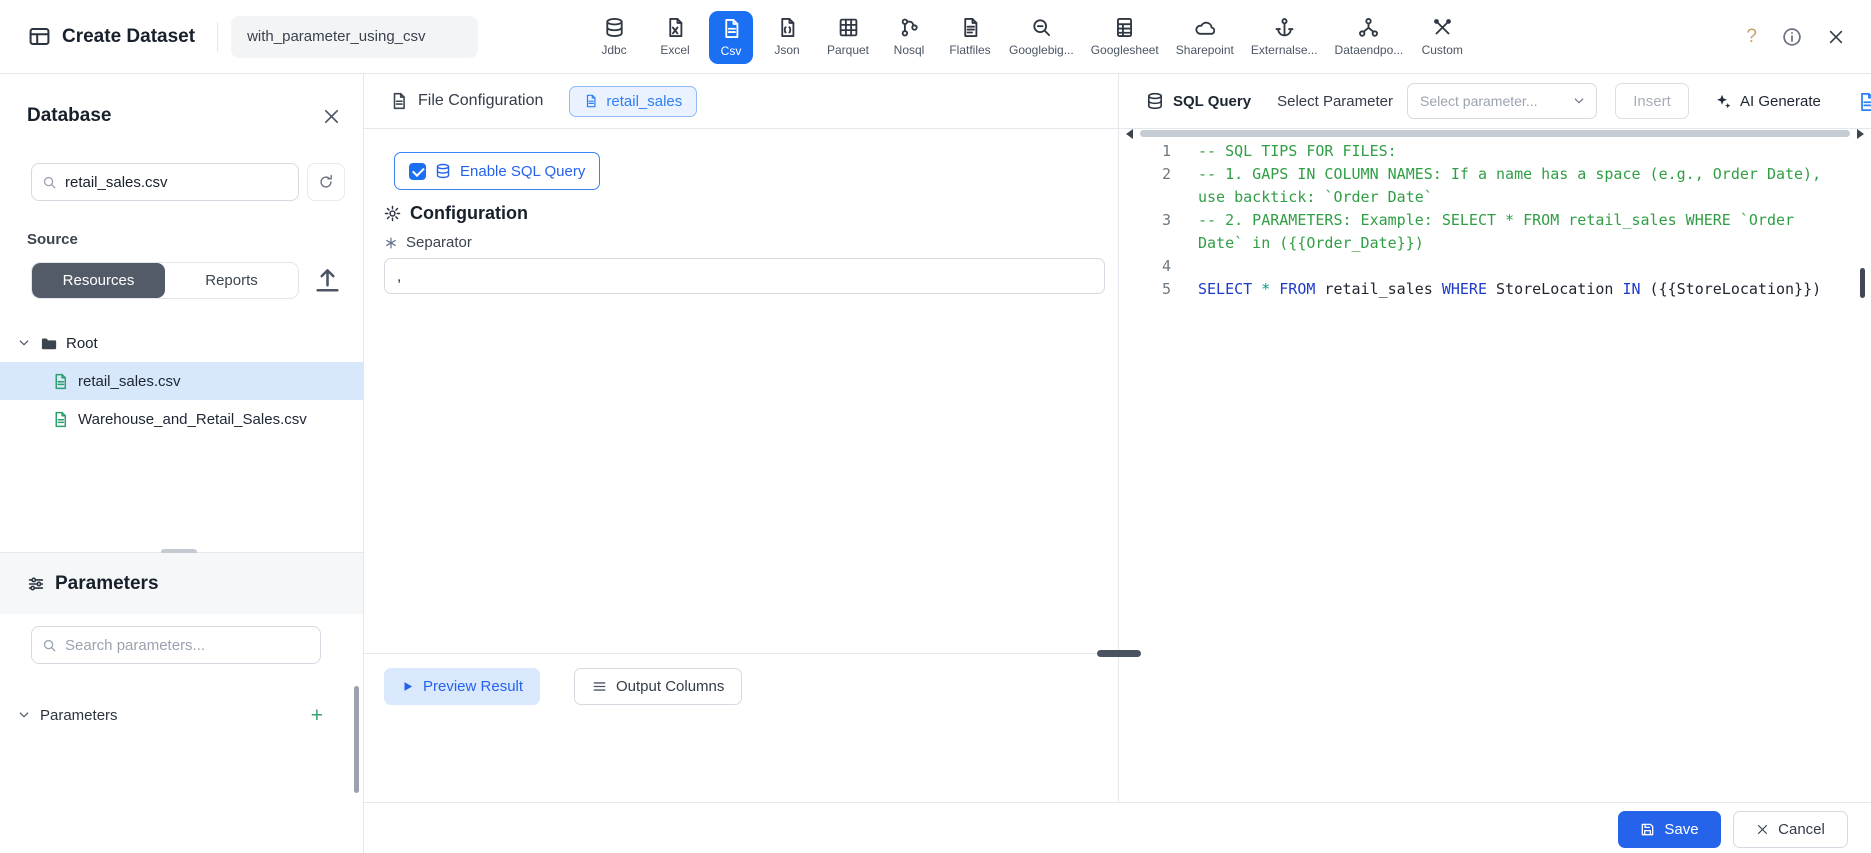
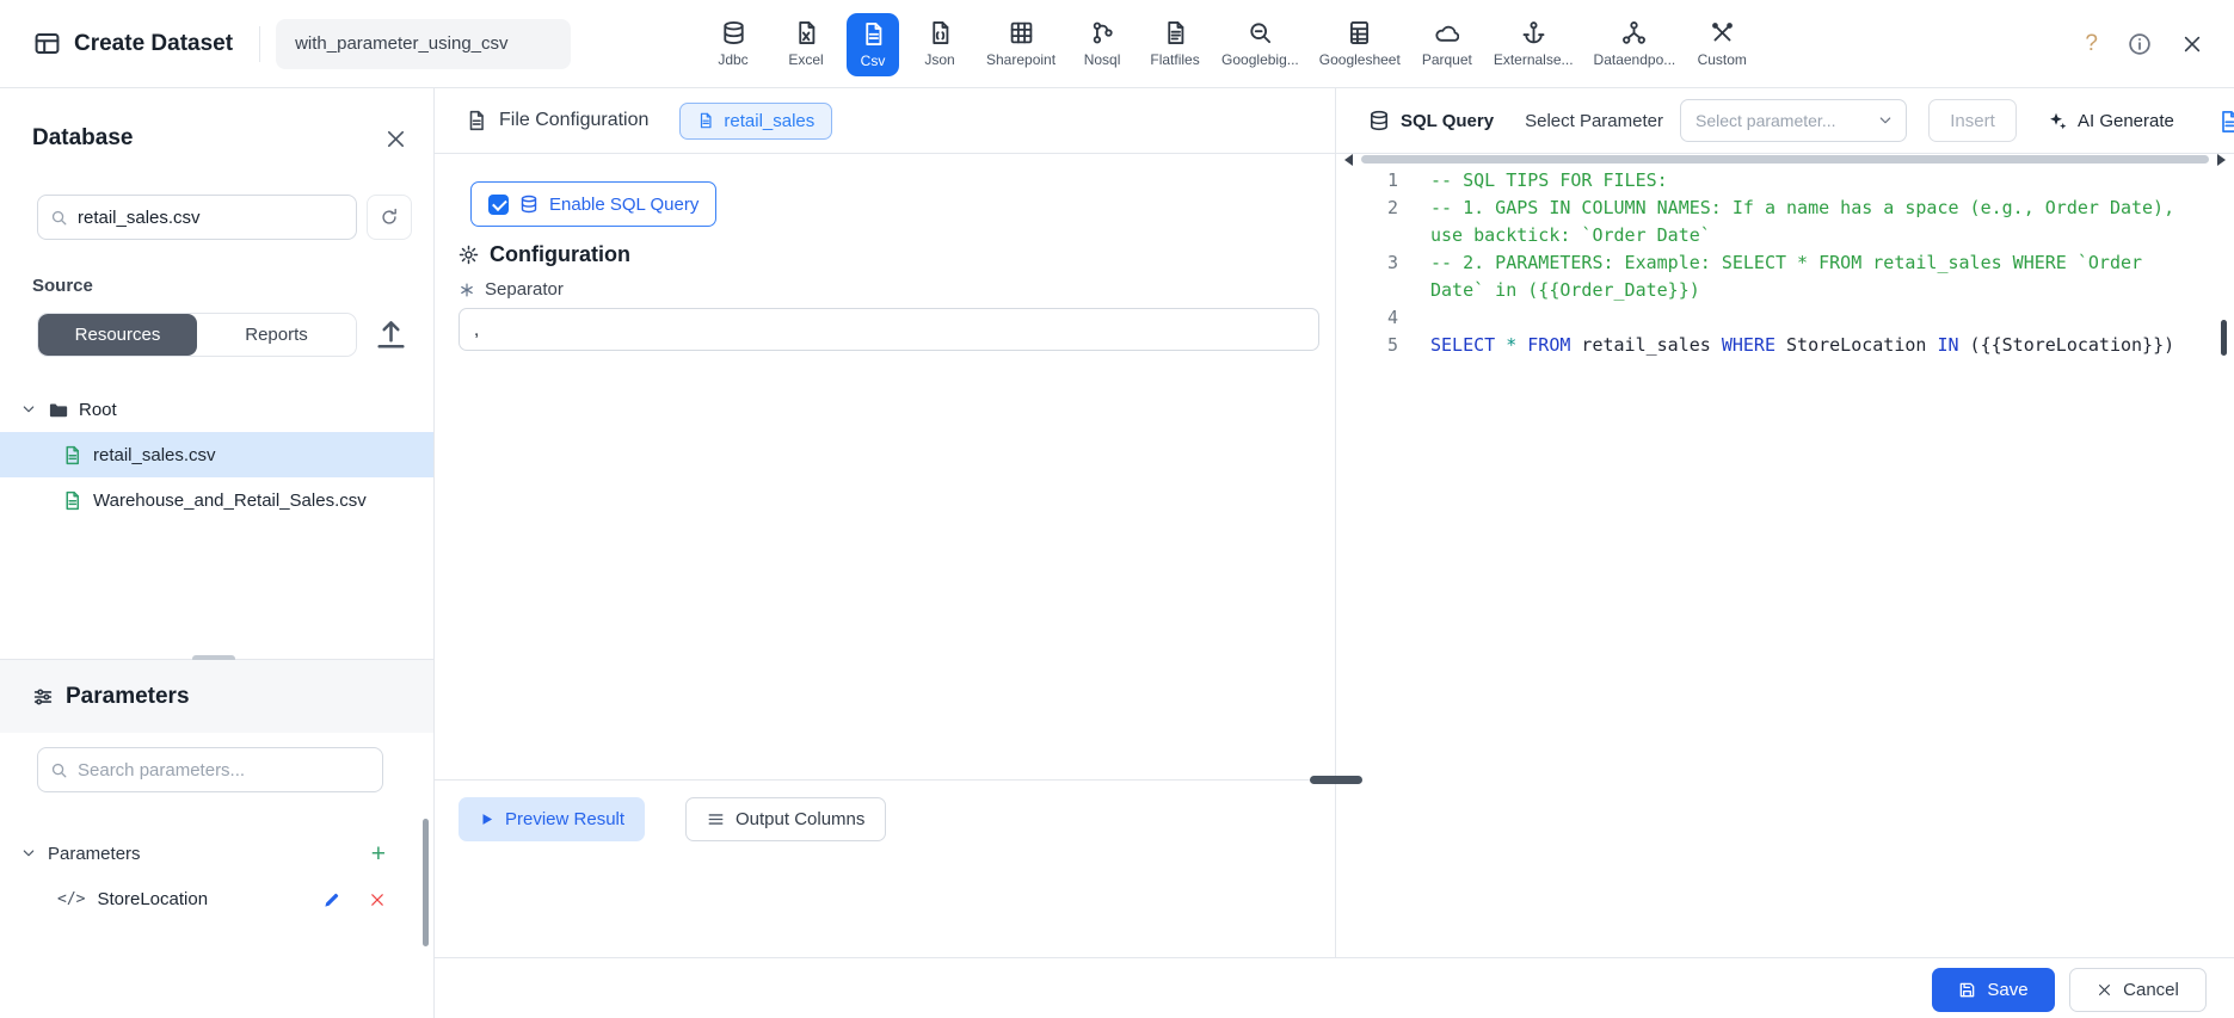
  Create Dataset
  with_parameter_using_csv
  Jdbc
  Excel
  Csv
  Json
- Parquet
+ Sharepoint
  Nosql
  Flatfiles
  Googlebig...
  Googlesheet
- Sharepoint
+ Parquet
  Externalse...
  Dataendpo...
  Custom
  ?
  Database
  retail_sales.csv
  Source
  Resources
  Reports
  Root
  retail_sales.csv
  Warehouse_and_Retail_Sales.csv
  Parameters
  Search parameters...
  Parameters
  +
+ </>
+ StoreLocation
  File Configuration
  retail_sales
  Enable SQL Query
  Configuration
  Separator
  ,
  Preview Result
  Output Columns
  SQL Query
  Select Parameter
  Select parameter...
  Insert
  AI Generate
  1
  -- SQL TIPS FOR FILES:
  2
  -- 1. GAPS IN COLUMN NAMES: If a name has a space (e.g., Order Date), use backtick: `Order Date`
  3
  -- 2. PARAMETERS: Example: SELECT * FROM retail_sales WHERE `Order Date` in ({{Order_Date}})
  4
  5
  SELECT * FROM retail_sales WHERE StoreLocation IN ({{StoreLocation}})
  Save
  Cancel
